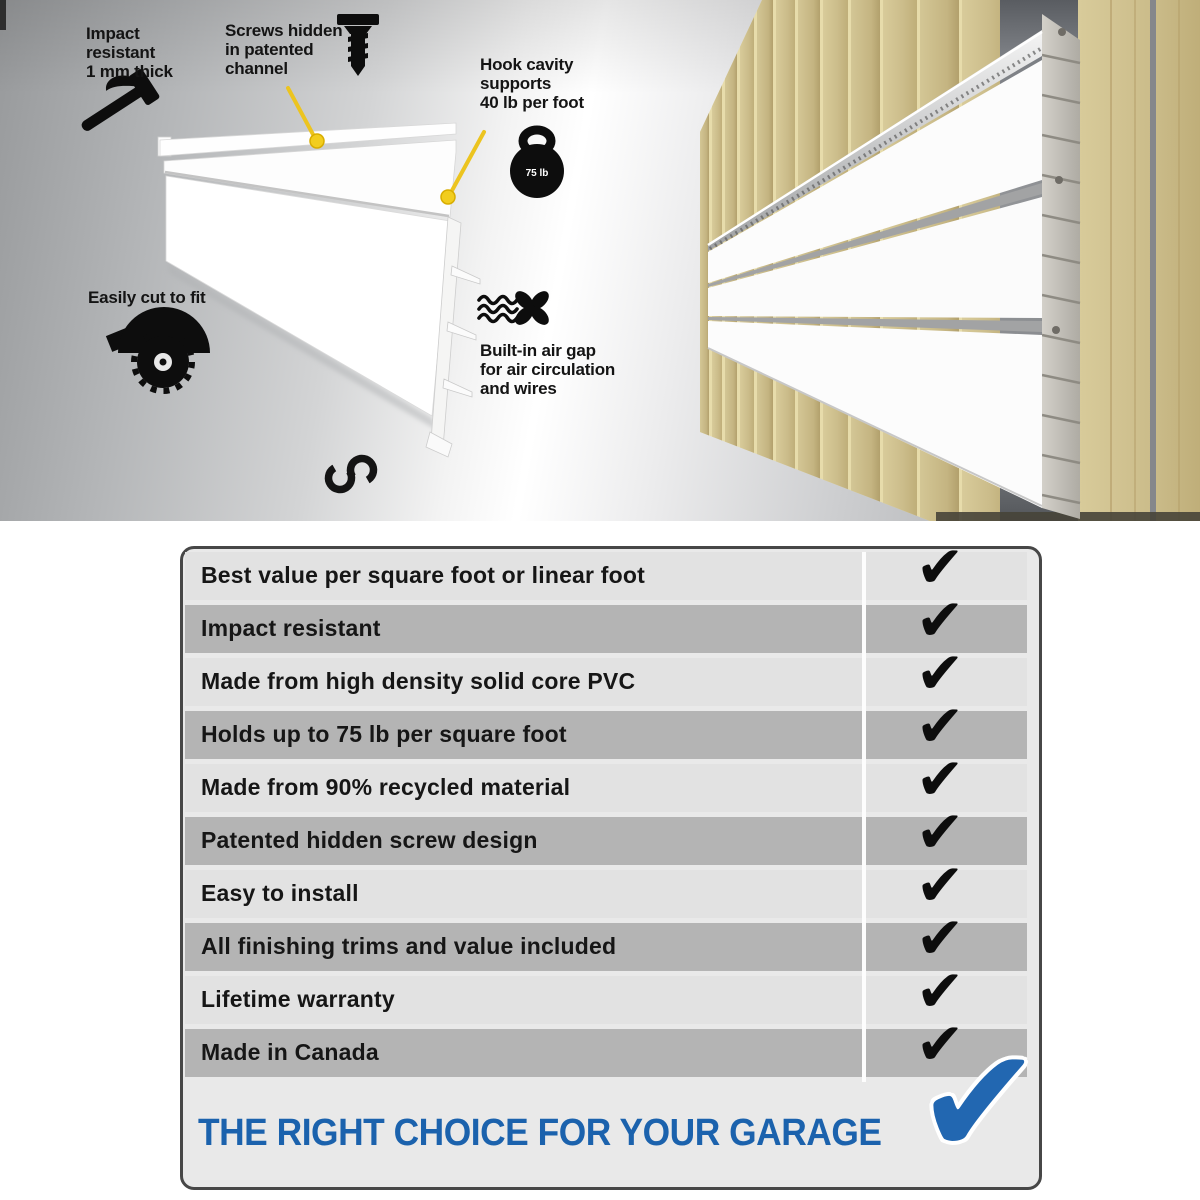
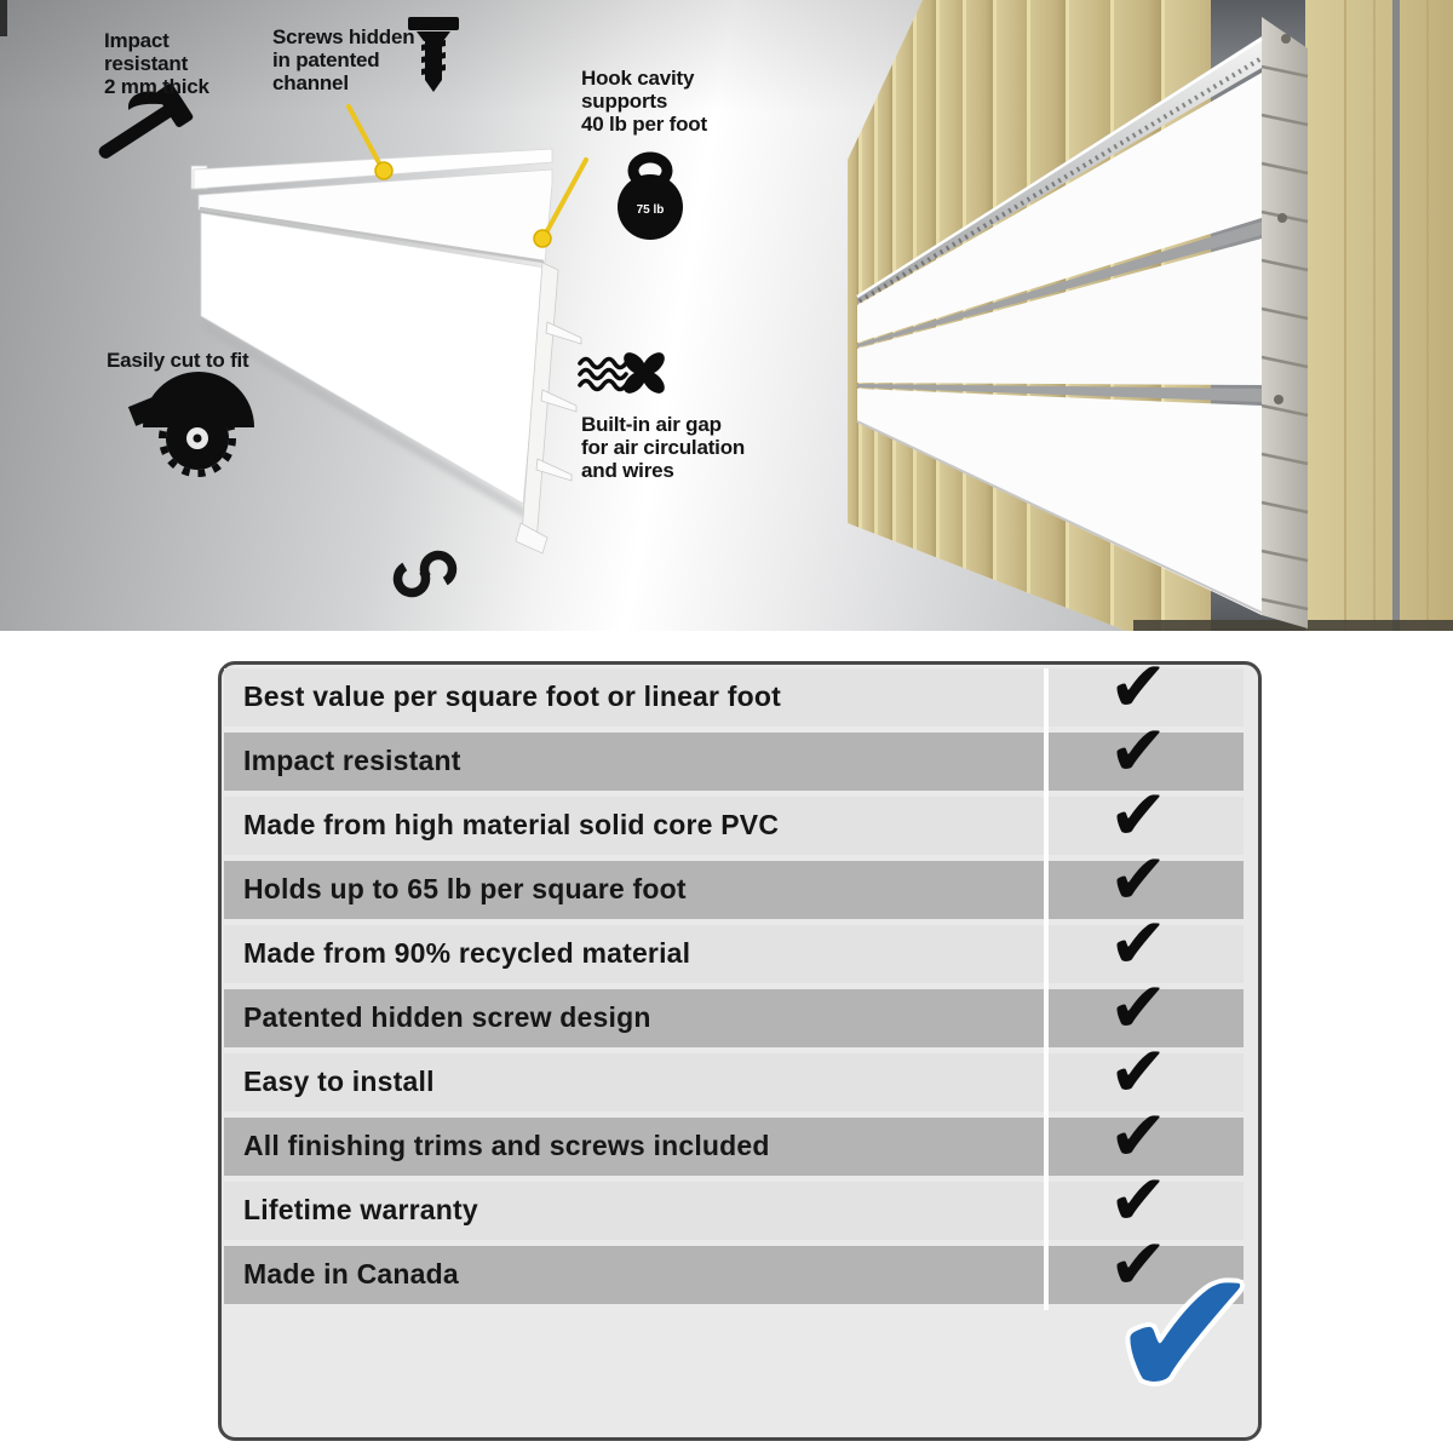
  75 lb
  Impact
  resistant
- 1 mm thick
+ 2 mm thick
  Screws hidden
  in patented
  channel
  Hook cavity
  supports
  40 lb per foot
  Easily cut to fit
  Built-in air gap
  for air circulation
  and wires
  Best value per square foot or linear foot
  Impact resistant
- Made from high density solid core PVC
+ Made from high material solid core PVC
- Holds up to 75 lb per square foot
+ Holds up to 65 lb per square foot
  Made from 90% recycled material
  Patented hidden screw design
  Easy to install
- All finishing trims and value included
+ All finishing trims and screws included
  Lifetime warranty
  Made in Canada
  ✔
  ✔
  ✔
  ✔
  ✔
  ✔
  ✔
  ✔
  ✔
  ✔
- THE RIGHT CHOICE FOR YOUR GARAGE
  ✔
